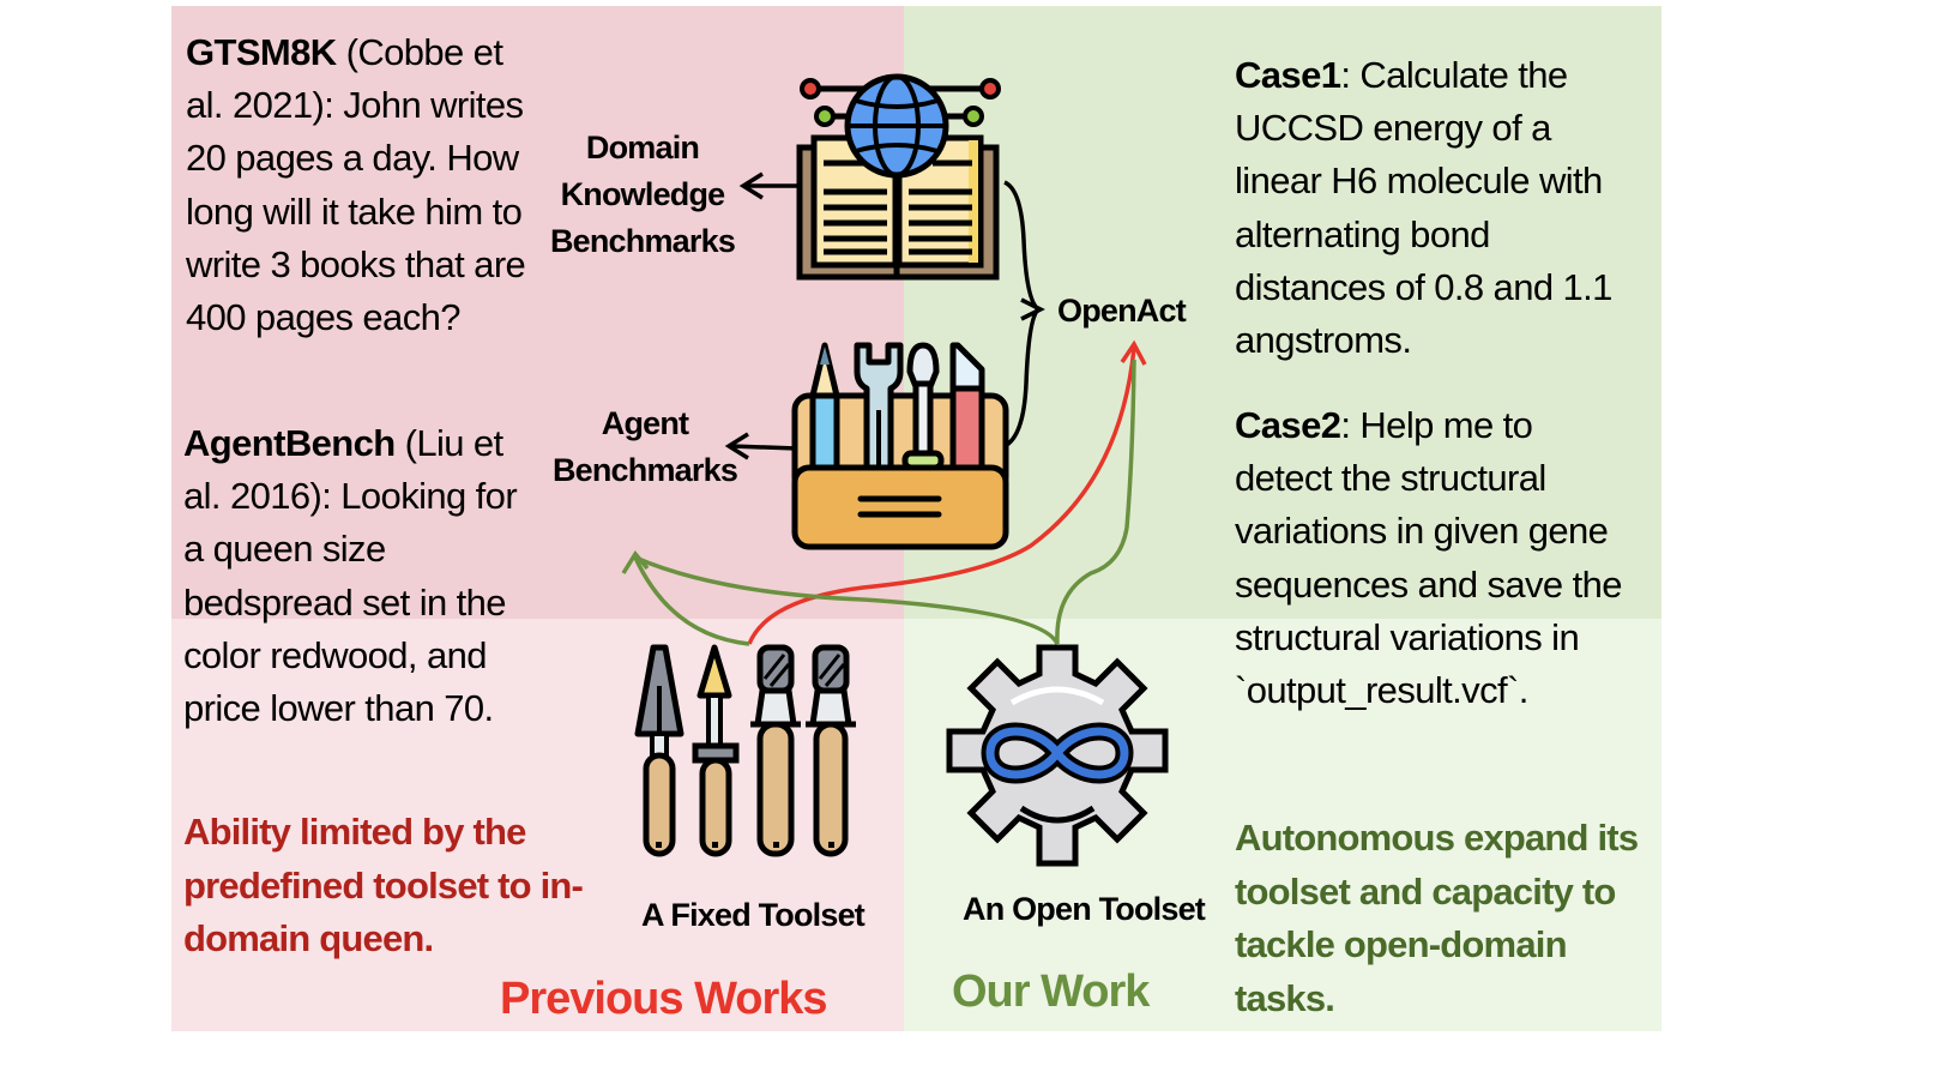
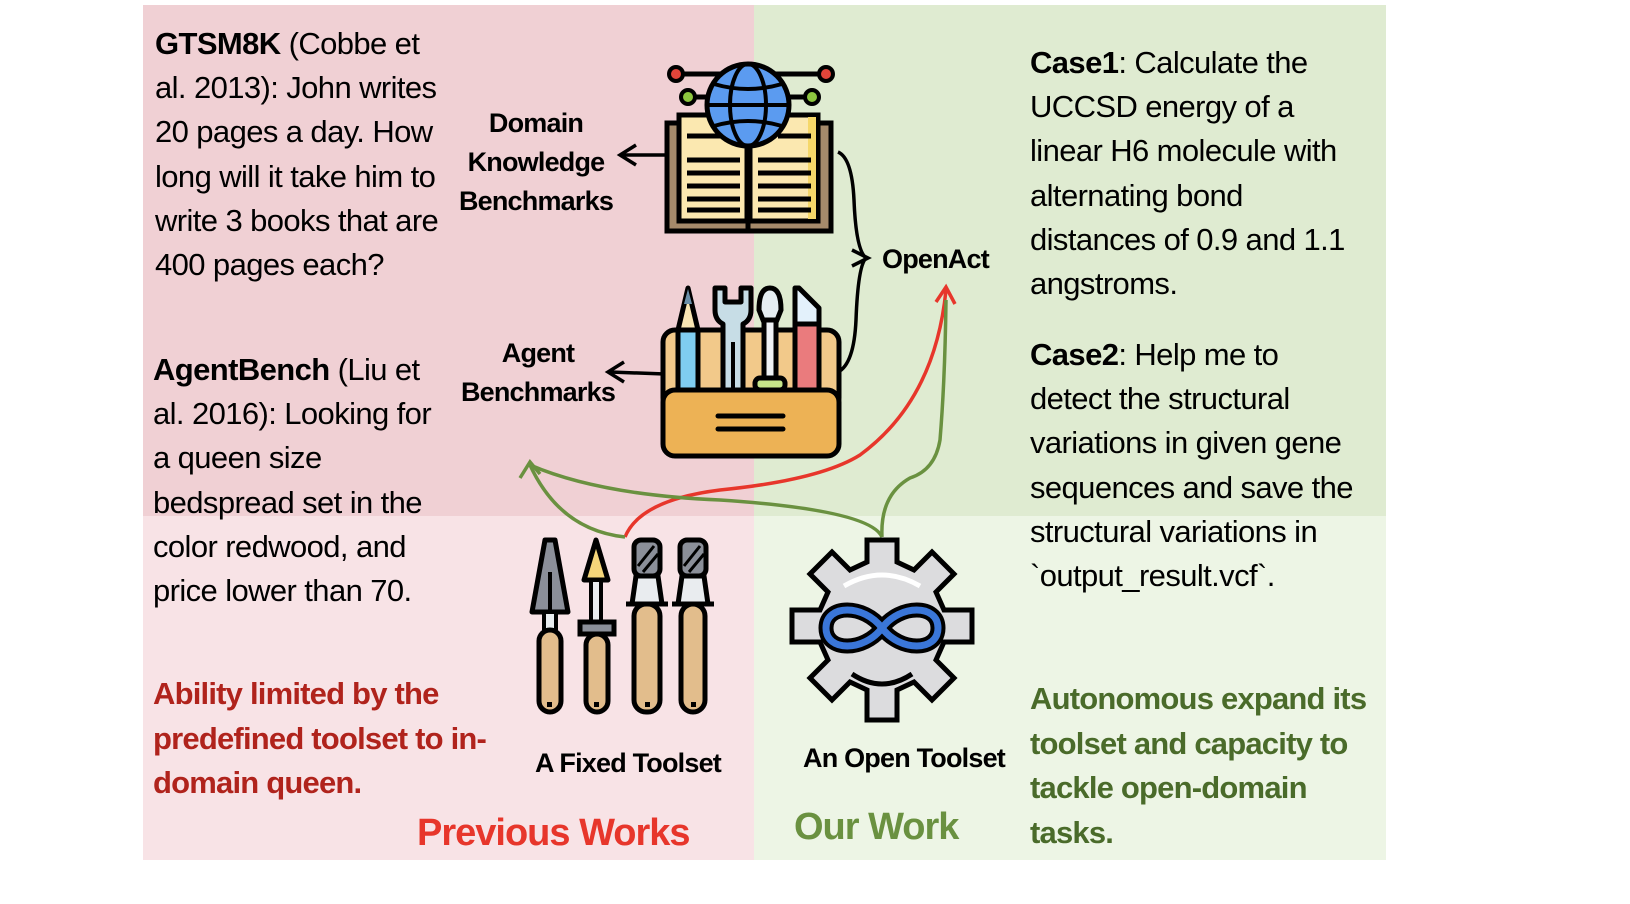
- GTSM8K (Cobbe et al. 2021): John writes 20 pages a day. How long will it take him to write 3 books that are 400 pages each?
+ GTSM8K (Cobbe et al. 2013): John writes 20 pages a day. How long will it take him to write 3 books that are 400 pages each?
  AgentBench (Liu et al. 2016): Looking for a queen size bedspread set in the color redwood, and price lower than 70.
  Ability limited by the predefined toolset to in-domain queen.
  Previous Works
  Domain Knowledge Benchmarks
  Agent Benchmarks
  OpenAct
  A Fixed Toolset
  An Open Toolset
- Case1: Calculate the UCCSD energy of a linear H6 molecule with alternating bond distances of 0.8 and 1.1 angstroms.
+ Case1: Calculate the UCCSD energy of a linear H6 molecule with alternating bond distances of 0.9 and 1.1 angstroms.
  Case2: Help me to detect the structural variations in given gene sequences and save the structural variations in `output_result.vcf`.
  Autonomous expand its toolset and capacity to tackle open-domain tasks.
  Our Work
